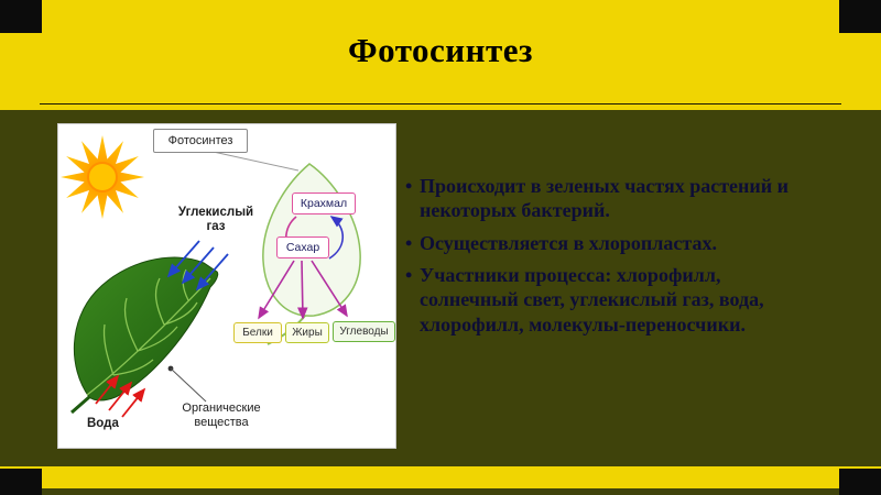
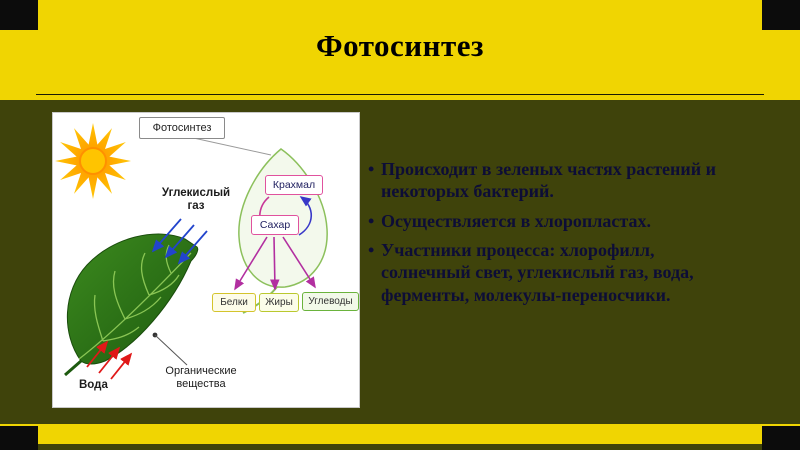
  Фотосинтез
  Фотосинтез
  Углекислый
  газ
  Крахмал
  Сахар
  Белки
  Жиры
  Углеводы
  Вода
  Органические
  вещества
  •
  Происходит в зеленых частях растений и некоторых бактерий.
  •
  Осуществляется в хлоропластах.
  •
- Участники процесса: хлорофилл, солнечный свет, углекислый газ, вода, хлорофилл, молекулы-переносчики.
+ Участники процесса: хлорофилл, солнечный свет, углекислый газ, вода, ферменты, молекулы-переносчики.
